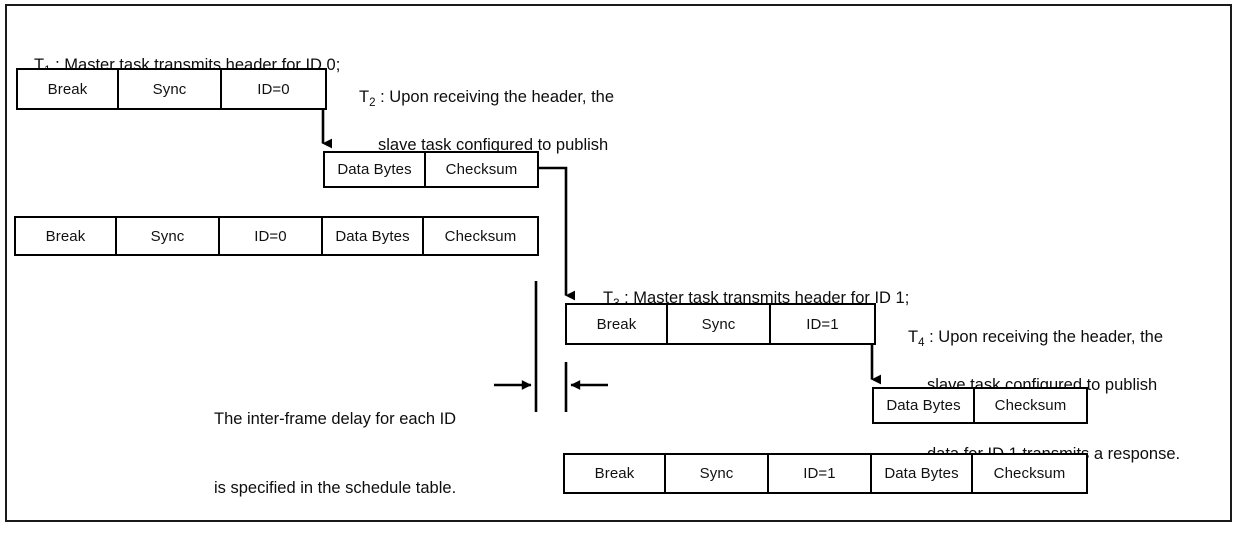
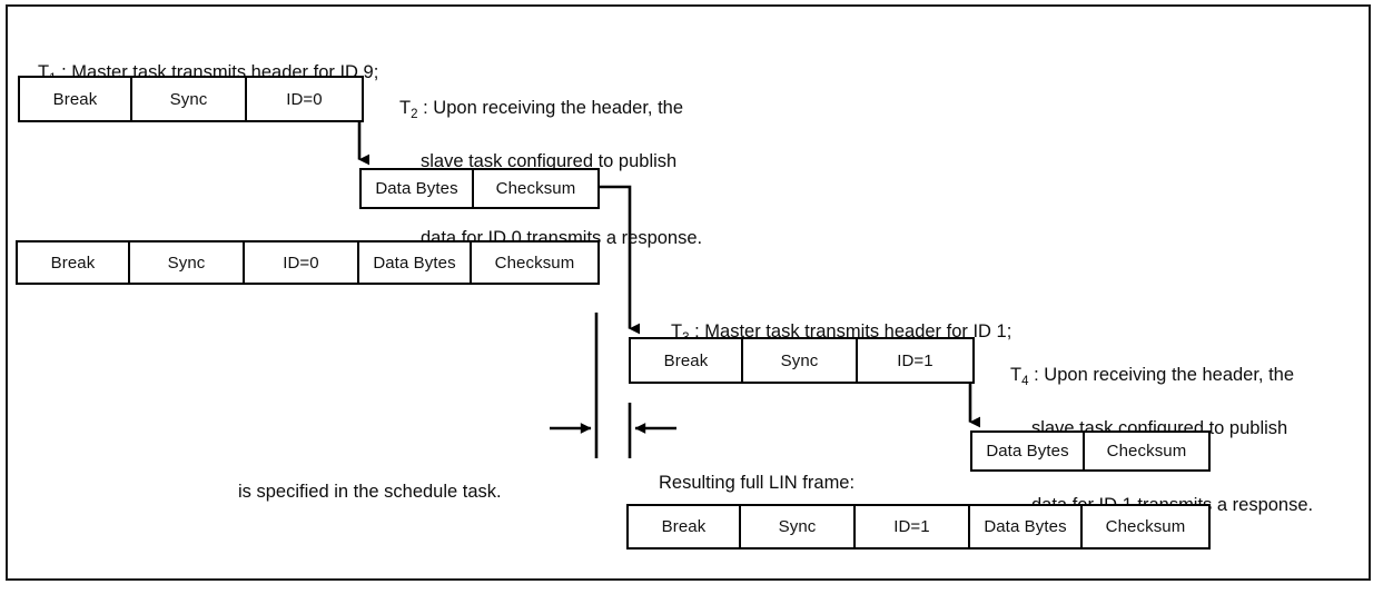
- T : Master task transmits header for ID 0;
+ T : Master task transmits header for ID 9;
  Break
  Sync
  ID=0
  T2 : Upon receiving the header, the
  slave task configured to publish
+ data for ID 0 transmits a response.
  Data Bytes
  Checksum
  Break
  Sync
  ID=0
  Data Bytes
  Checksum
  T : Master task transmits header for ID 1;
  Break
  Sync
  ID=1
  T4 : Upon receiving the header, the
  slave task configured to publish
- The inter-frame delay for each ID
- is specified in the schedule table.
+ is specified in the schedule task.
  Data Bytes
  Checksum
+ Resulting full LIN frame:
  Break
  Sync
  ID=1
  Data Bytes
  Checksum
